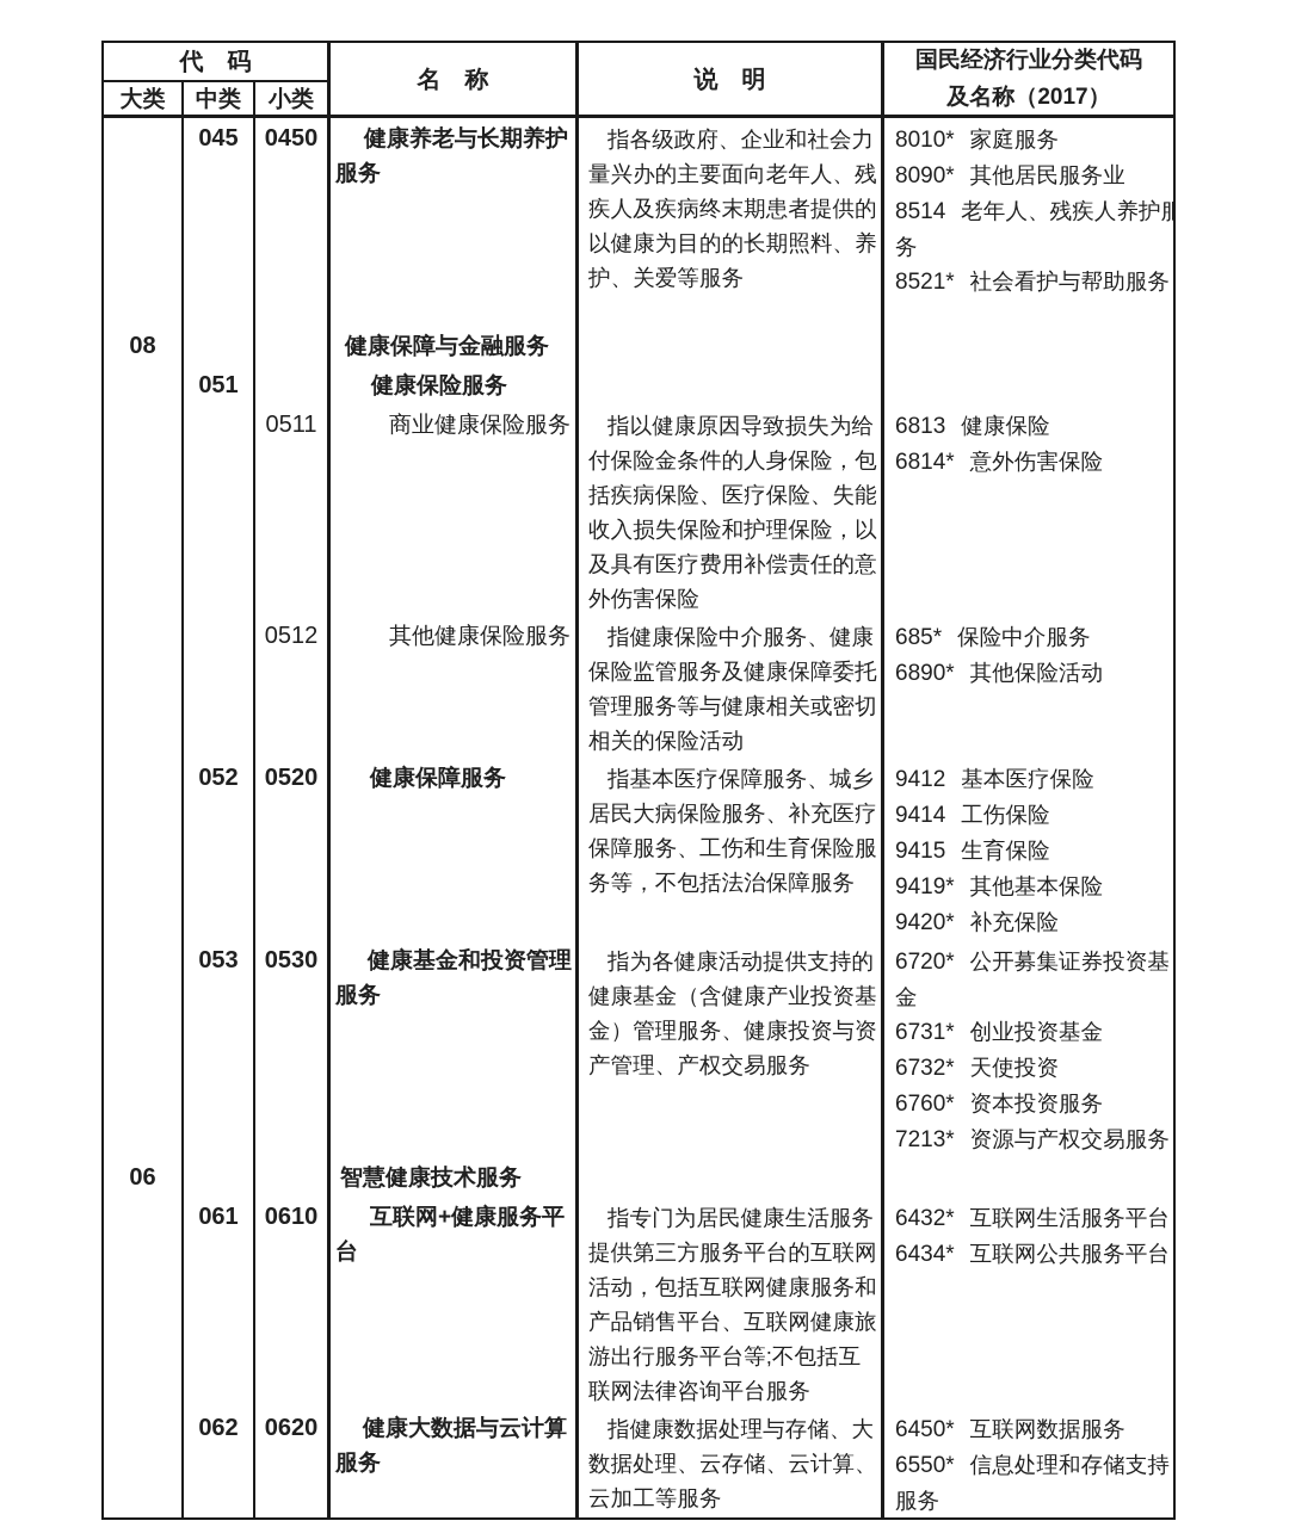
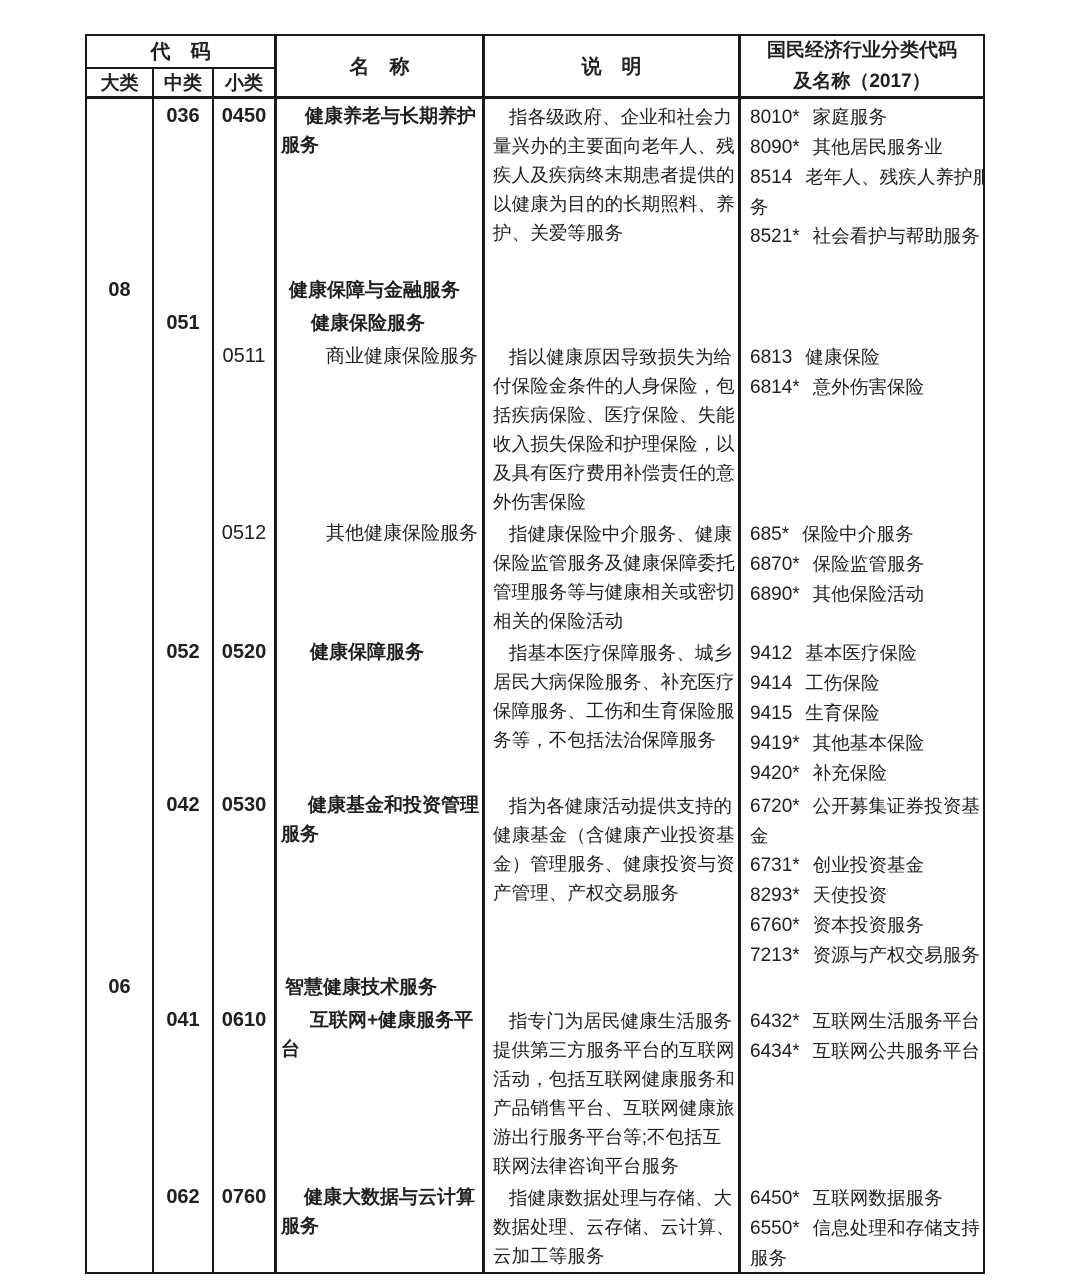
  代 码
  名 称
  说 明
  国民经济行业分类代码
  及名称（2017）
  大类
  中类
  小类
- 045
+ 036
  0450
  健康养老与长期养护
  服务
  指各级政府、企业和社会力
  量兴办的主要面向老年人、残
  疾人及疾病终末期患者提供的
  以健康为目的的长期照料、养
  护、关爱等服务
  8010* 家庭服务
  8090* 其他居民服务业
  8514 老年人、残疾人养护服
  务
  8521* 社会看护与帮助服务
  08
  健康保障与金融服务
  051
  健康保险服务
  0511
  商业健康保险服务
  指以健康原因导致损失为给
  付保险金条件的人身保险，包
  括疾病保险、医疗保险、失能
  收入损失保险和护理保险，以
  及具有医疗费用补偿责任的意
  外伤害保险
  6813 健康保险
  6814* 意外伤害保险
  0512
  其他健康保险服务
  指健康保险中介服务、健康
  保险监管服务及健康保障委托
  管理服务等与健康相关或密切
  相关的保险活动
  685* 保险中介服务
+ 6870* 保险监管服务
  6890* 其他保险活动
  052
  0520
  健康保障服务
  指基本医疗保障服务、城乡
  居民大病保险服务、补充医疗
  保障服务、工伤和生育保险服
  务等，不包括法治保障服务
  9412 基本医疗保险
  9414 工伤保险
  9415 生育保险
  9419* 其他基本保险
  9420* 补充保险
- 053
+ 042
  0530
  健康基金和投资管理
  服务
  指为各健康活动提供支持的
  健康基金（含健康产业投资基
  金）管理服务、健康投资与资
  产管理、产权交易服务
  6720* 公开募集证券投资基
  金
  6731* 创业投资基金
- 6732* 天使投资
+ 8293* 天使投资
  6760* 资本投资服务
  7213* 资源与产权交易服务
  06
  智慧健康技术服务
- 061
+ 041
  0610
  互联网+健康服务平
  台
  指专门为居民健康生活服务
  提供第三方服务平台的互联网
  活动，包括互联网健康服务和
  产品销售平台、互联网健康旅
  游出行服务平台等;不包括互
  联网法律咨询平台服务
  6432* 互联网生活服务平台
  6434* 互联网公共服务平台
  062
- 0620
+ 0760
  健康大数据与云计算
  服务
  指健康数据处理与存储、大
  数据处理、云存储、云计算、
  云加工等服务
  6450* 互联网数据服务
  6550* 信息处理和存储支持
  服务
